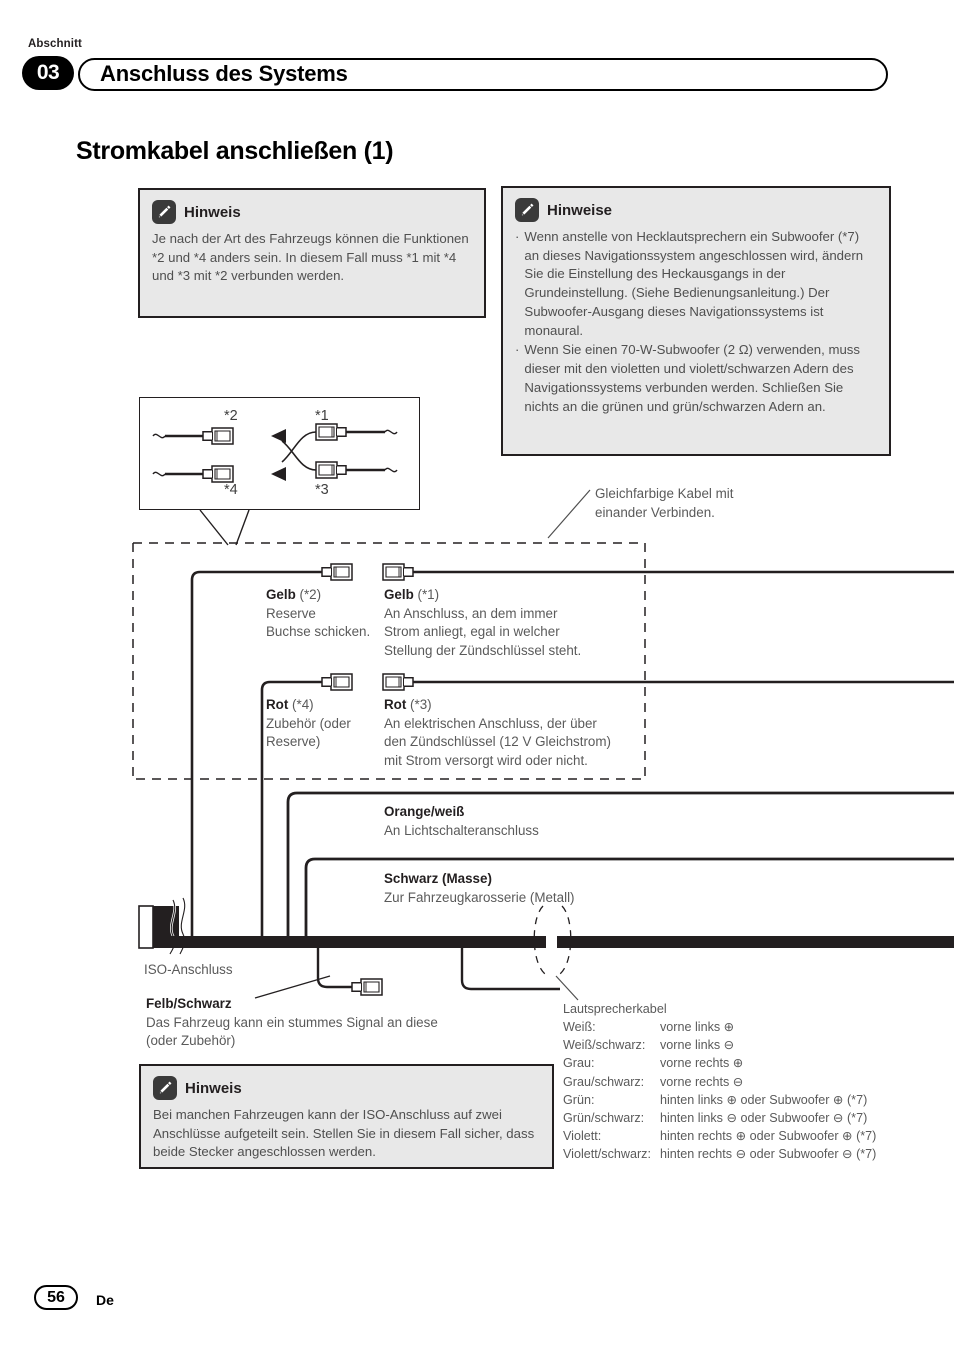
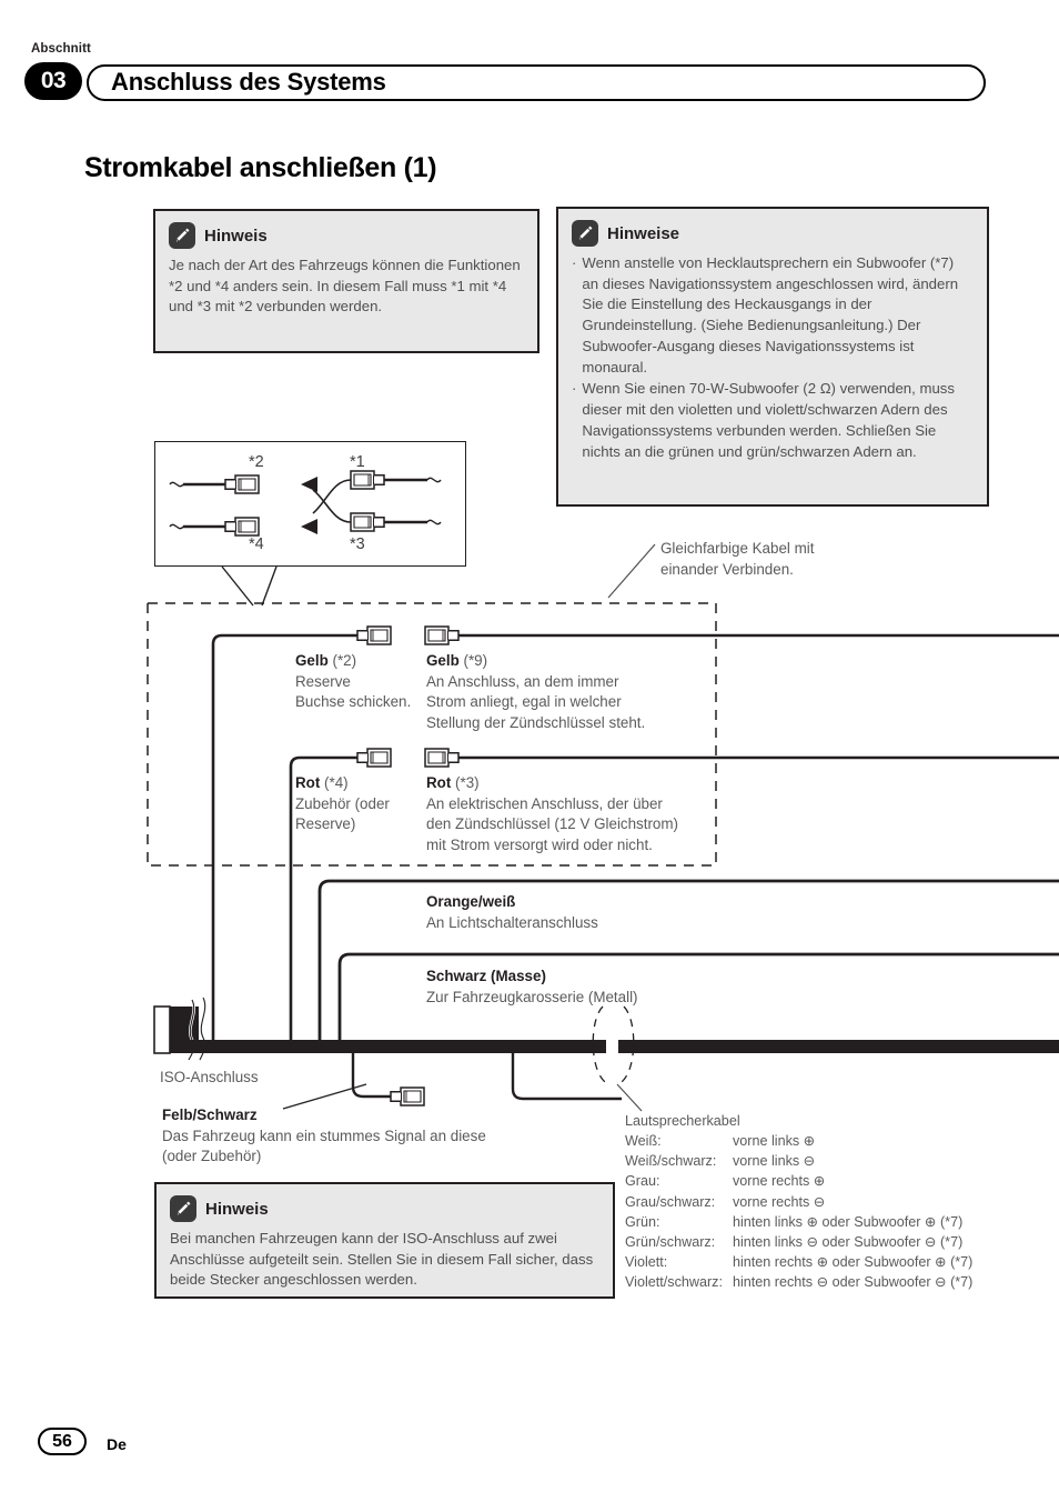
  Abschnitt
  03
  Anschluss des Systems
  Stromkabel anschließen (1)
  Hinweis
  Je nach der Art des Fahrzeugs können die Funktionen *2 und *4 anders sein. In diesem Fall muss *1 mit *4 und *3 mit *2 verbunden werden.
  Hinweise
  ·
  Wenn anstelle von Hecklautsprechern ein Subwoofer (*7) an dieses Navigationssystem angeschlossen wird, ändern Sie die Einstellung des Heckausgangs in der Grundeinstellung. (Siehe Bedienungsanleitung.) Der Subwoofer-Ausgang dieses Navigationssystems ist monaural.
  ·
  Wenn Sie einen 70-W-Subwoofer (2 Ω) verwenden, muss dieser mit den violetten und violett/schwarzen Adern des Navigationssystems verbunden werden. Schließen Sie nichts an die grünen und grün/schwarzen Adern an.
  Hinweis
  Bei manchen Fahrzeugen kann der ISO-Anschluss auf zwei Anschlüsse aufgeteilt sein. Stellen Sie in diesem Fall sicher, dass beide Stecker angeschlossen werden.
  *2
  *1
  *4
  *3
  Gleichfarbige Kabel mit
  einander Verbinden.
  Gelb (*2)
  Reserve
  Buchse schicken.
- Gelb (*1)
+ Gelb (*9)
  An Anschluss, an dem immer
  Strom anliegt, egal in welcher
  Stellung der Zündschlüssel steht.
  Rot (*4)
  Zubehör (oder
  Reserve)
  Rot (*3)
  An elektrischen Anschluss, der über
  den Zündschlüssel (12 V Gleichstrom)
  mit Strom versorgt wird oder nicht.
  Orange/weiß
  An Lichtschalteranschluss
  Schwarz (Masse)
  Zur Fahrzeugkarosserie (Metall)
  ISO-Anschluss
  Felb/Schwarz
  Das Fahrzeug kann ein stummes Signal an diese
  (oder Zubehör)
  Lautsprecherkabel
  Weiß:	vorne links ⊕
  Weiß/schwarz:	vorne links ⊖
  Grau:	vorne rechts ⊕
  Grau/schwarz:	vorne rechts ⊖
  Grün:	hinten links ⊕ oder Subwoofer ⊕ (*7)
  Grün/schwarz:	hinten links ⊖ oder Subwoofer ⊖ (*7)
  Violett:	hinten rechts ⊕ oder Subwoofer ⊕ (*7)
  Violett/schwarz:	hinten rechts ⊖ oder Subwoofer ⊖ (*7)
  56
  De
